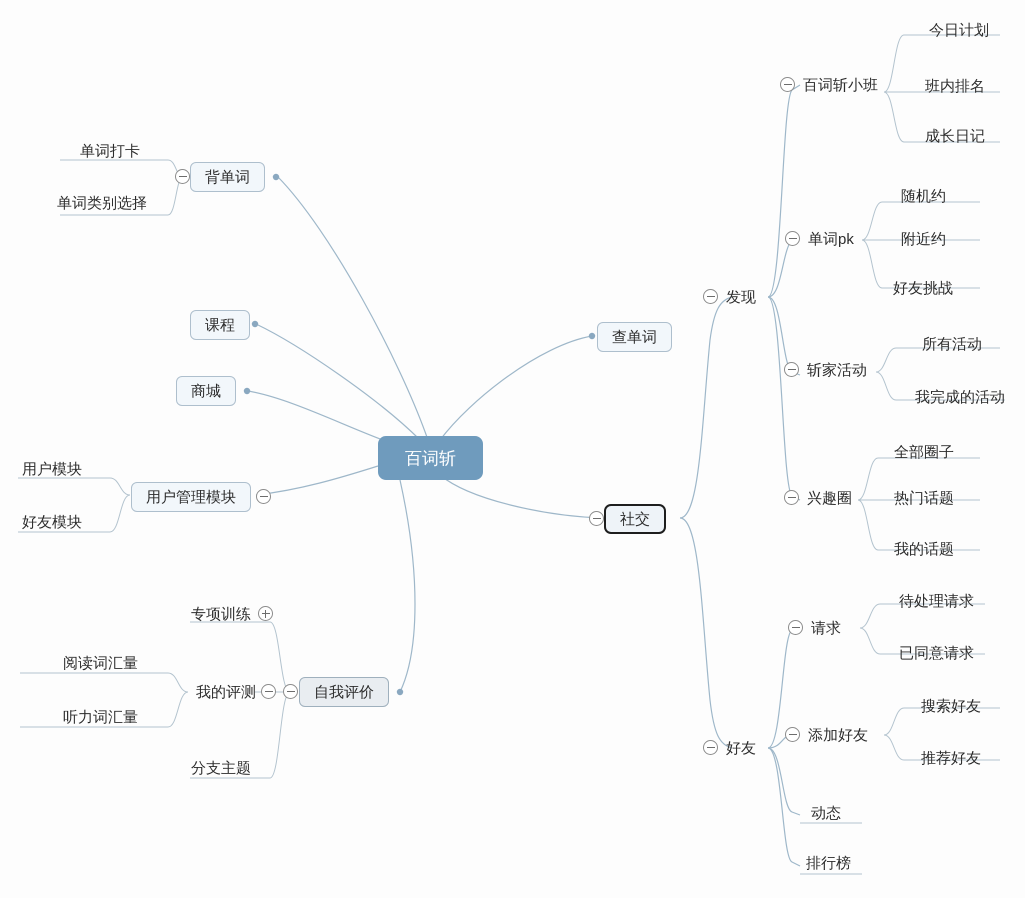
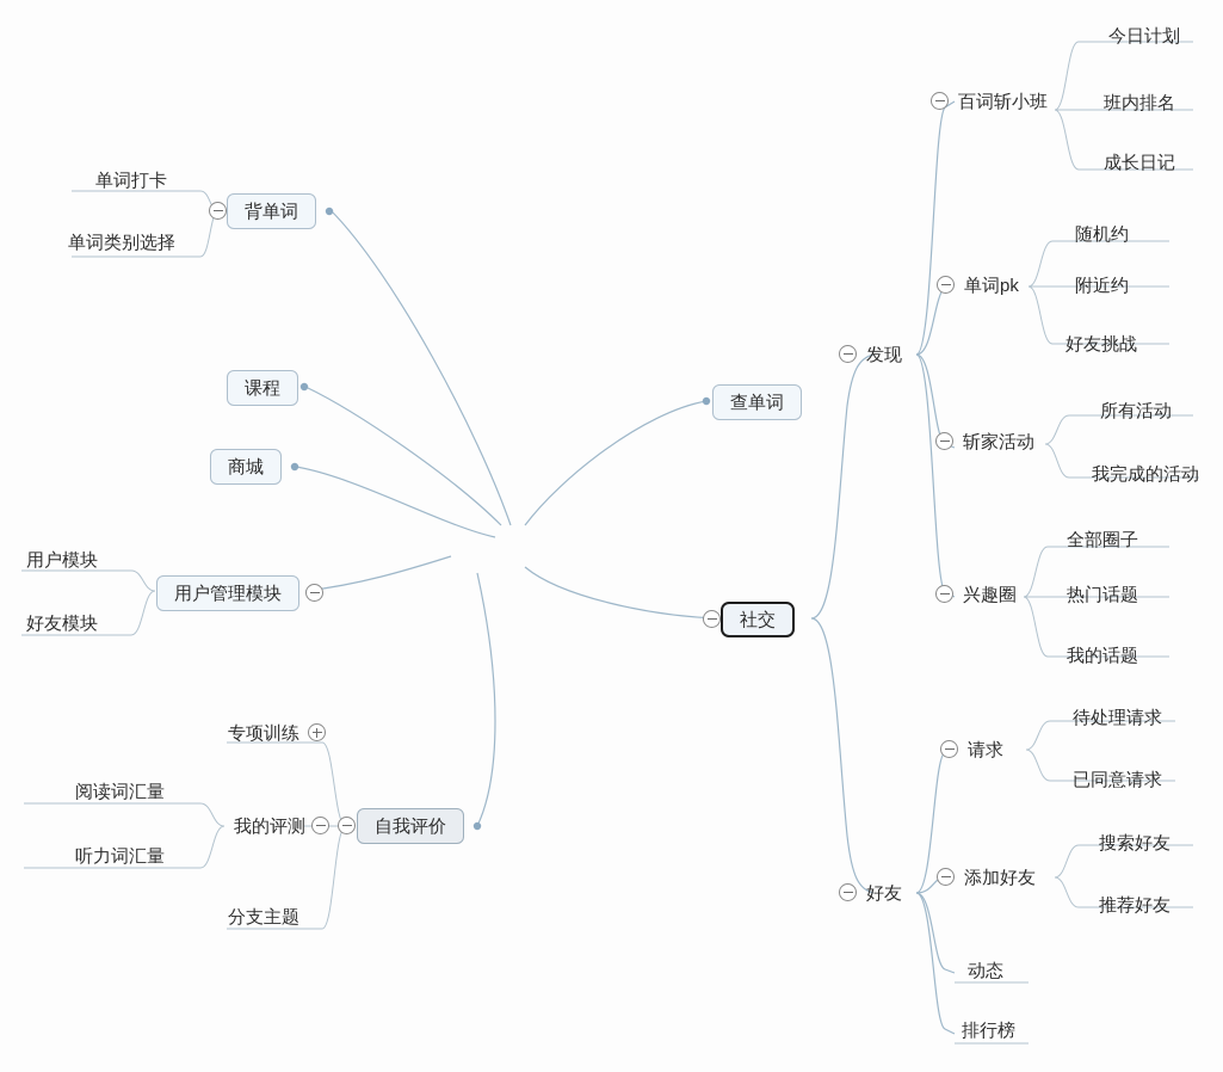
- 百词斩
  背单词
  单词打卡
  单词类别选择
  课程
  商城
  用户管理模块
  用户模块
  好友模块
  自我评价
  专项训练
  我的评测
  阅读词汇量
  听力词汇量
  分支主题
  查单词
  社交
  发现
  百词斩小班
  今日计划
  班内排名
  成长日记
  单词pk
  随机约
  附近约
  好友挑战
  斩家活动
  所有活动
  我完成的活动
  兴趣圈
  全部圈子
  热门话题
  我的话题
  好友
  请求
  待处理请求
  已同意请求
  添加好友
  搜索好友
  推荐好友
  动态
  排行榜
